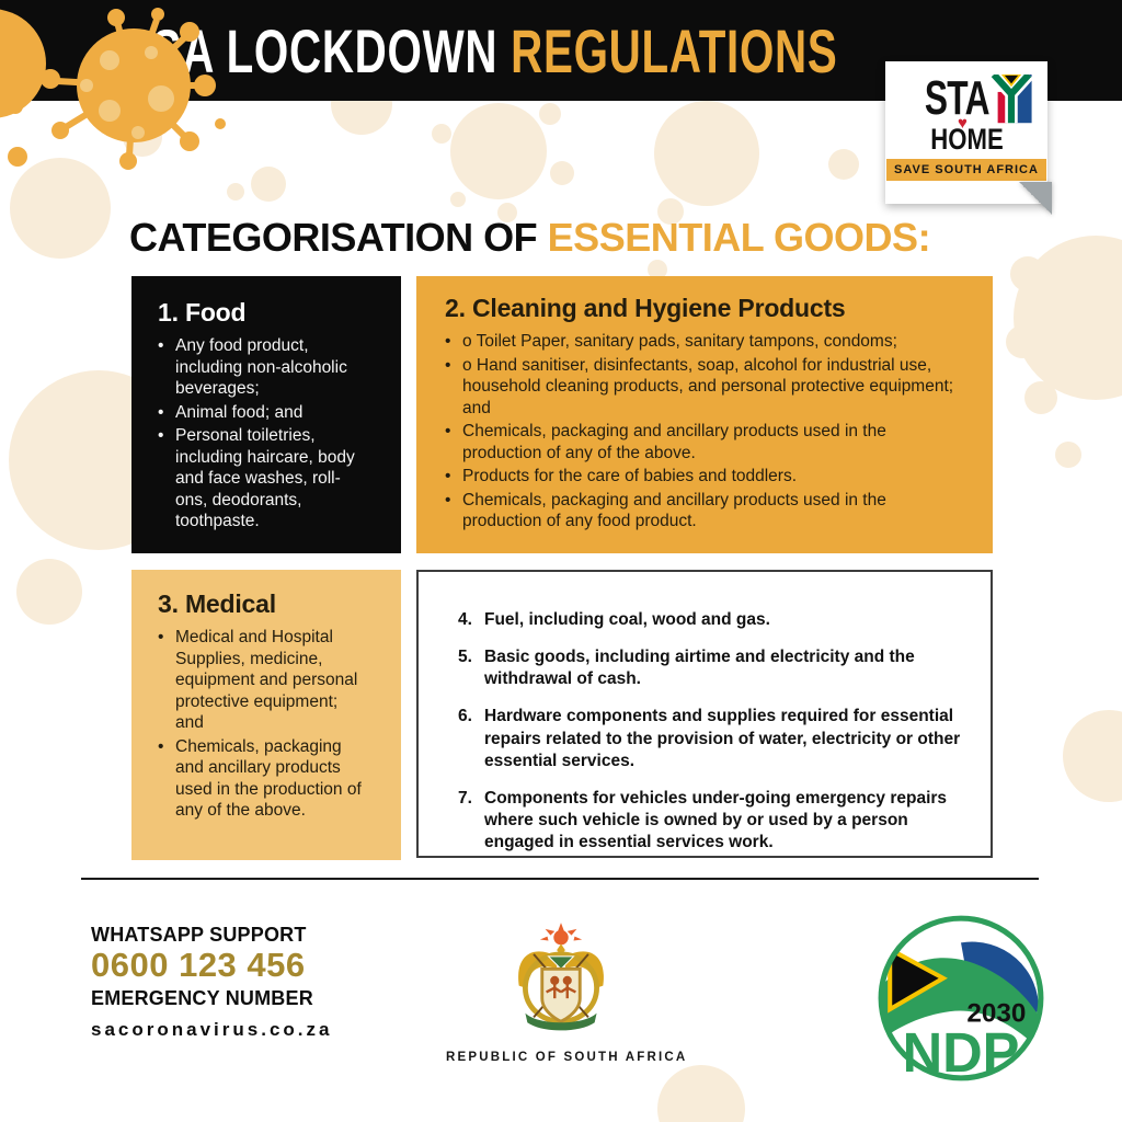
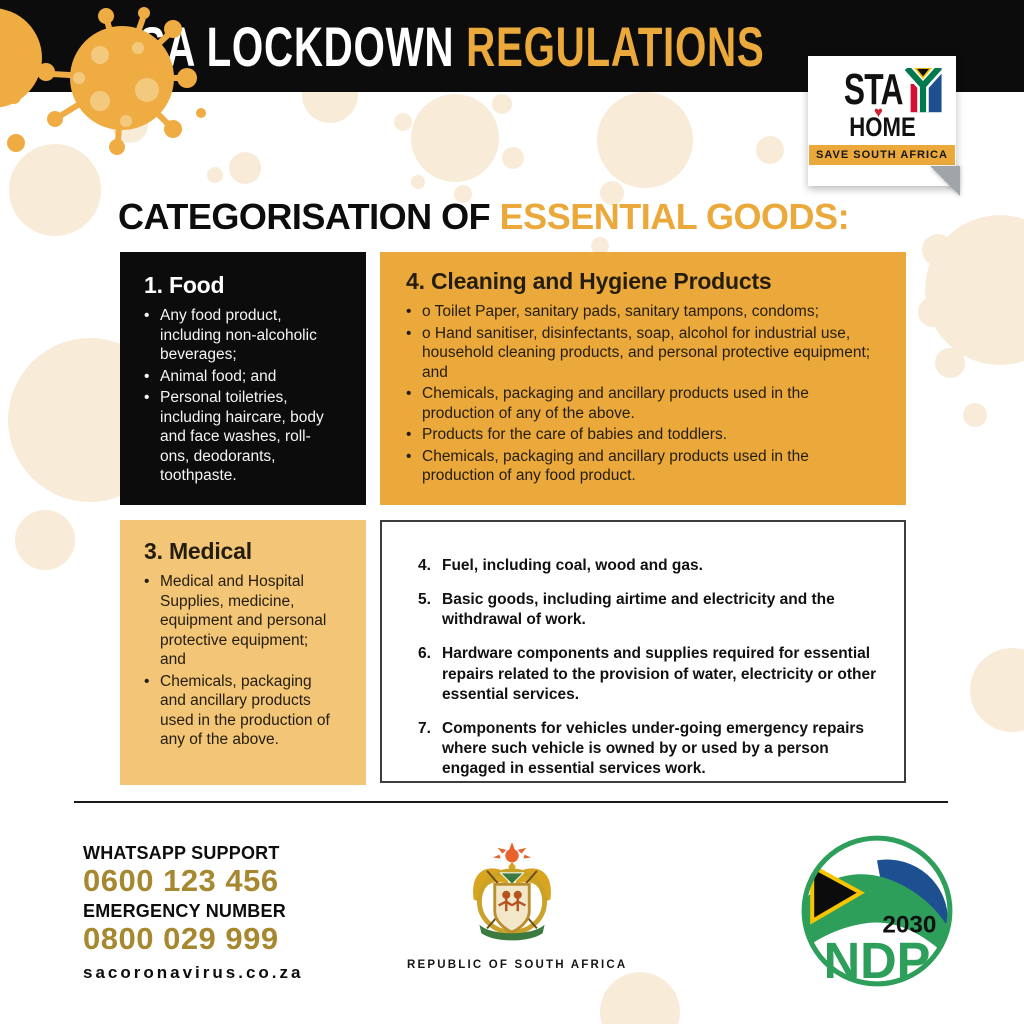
  A LOCKDOWN REGULATIONS
  STA
  ♥
  HOME
  SAVE SOUTH AFRICA
  CATEGORISATION OF ESSENTIAL GOODS:
  1. Food
  •
  Any food product, including non-alcoholic beverages;
  •
  Animal food; and
  •
  Personal toiletries, including haircare, body and face washes, roll-ons, deodorants, toothpaste.
- 2. Cleaning and Hygiene Products
+ 4. Cleaning and Hygiene Products
  •
  o Toilet Paper, sanitary pads, sanitary tampons, condoms;
  •
  o Hand sanitiser, disinfectants, soap, alcohol for industrial use, household cleaning products, and personal protective equipment; and
  •
  Chemicals, packaging and ancillary products used in the production of any of the above.
  •
  Products for the care of babies and toddlers.
  •
  Chemicals, packaging and ancillary products used in the production of any food product.
  3. Medical
  •
  Medical and Hospital Supplies, medicine, equipment and personal protective equipment; and
  •
  Chemicals, packaging and ancillary products used in the production of any of the above.
  4.
  Fuel, including coal, wood and gas.
  5.
- Basic goods, including airtime and electricity and the withdrawal of cash.
+ Basic goods, including airtime and electricity and the withdrawal of work.
  6.
  Hardware components and supplies required for essential repairs related to the provision of water, electricity or other essential services.
  7.
  Components for vehicles under-going emergency repairs where such vehicle is owned by or used by a person engaged in essential services work.
  WHATSAPP SUPPORT
  0600 123 456
  EMERGENCY NUMBER
+ 0800 029 999
  sacoronavirus.co.za
  REPUBLIC OF SOUTH AFRICA
  2030
  NDP
